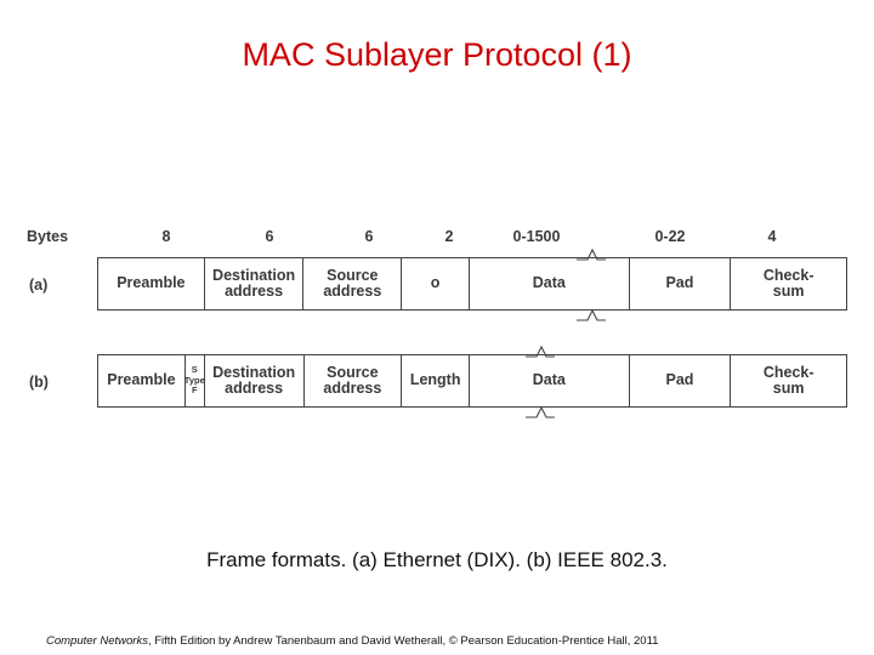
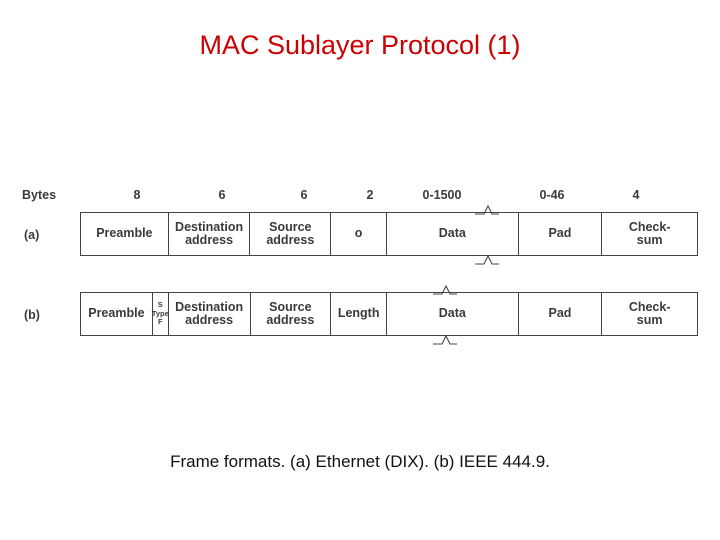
  MAC Sublayer Protocol (1)
  Bytes
  8
  6
  6
  2
  0-1500
- 0-22
+ 0-46
  4
  (a)
  Preamble
  Destination
  address
  Source
  address
  o
  Data
  Pad
  Check-
  sum
  (b)
  Preamble
  S
  Type
  F
  Destination
  address
  Source
  address
  Length
  Data
  Pad
  Check-
  sum
- Frame formats. (a) Ethernet (DIX). (b) IEEE 802.3.
+ Frame formats. (a) Ethernet (DIX). (b) IEEE 444.9.
- Computer Networks, Fifth Edition by Andrew Tanenbaum and David Wetherall, © Pearson Education-Prentice Hall, 2011
